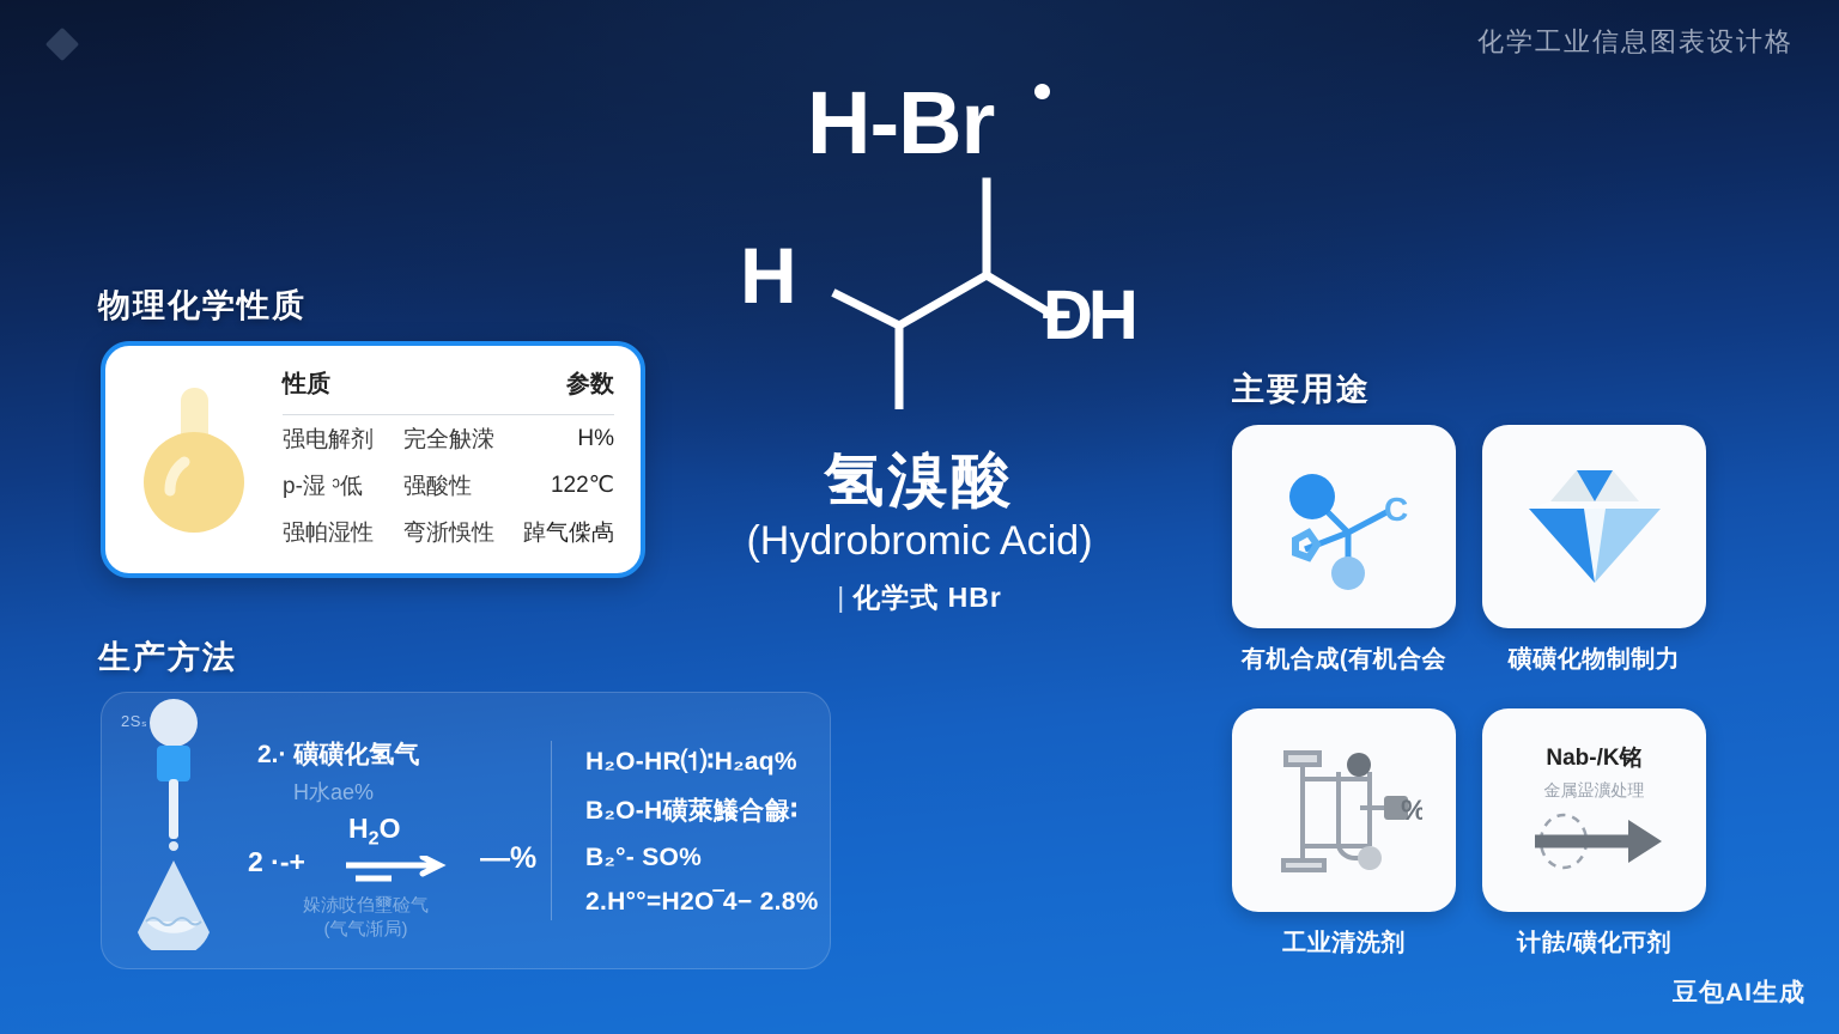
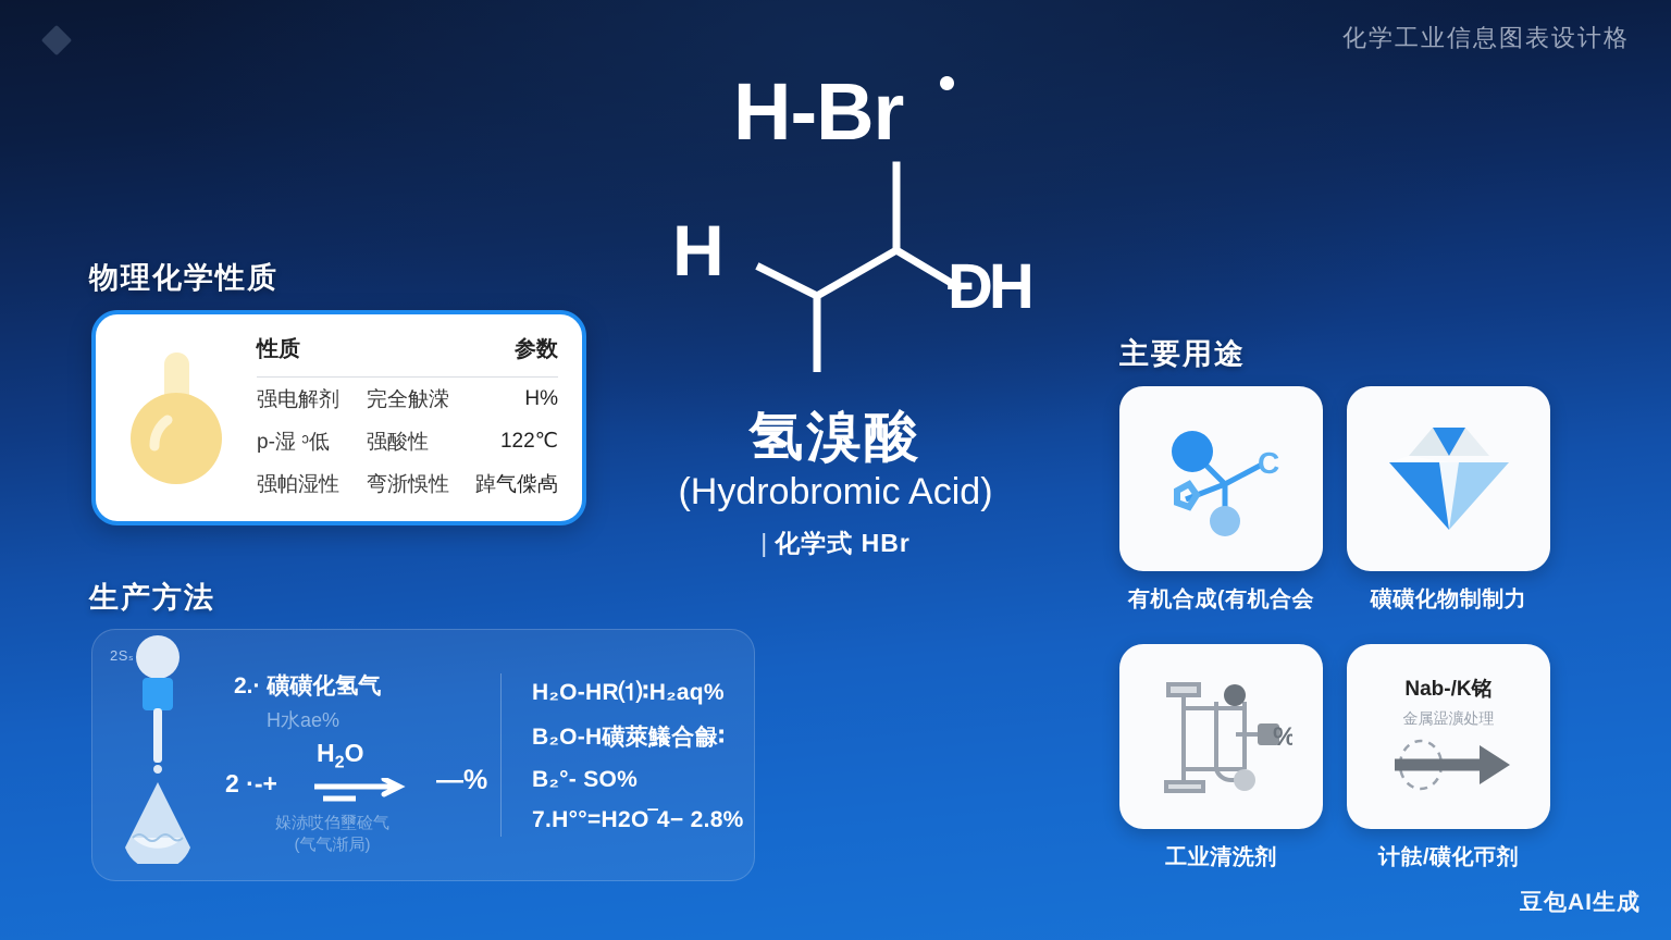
  化学工业信息图表设计格
  H-Br
  H
  ÐH
  氢溴酸
  (Hydrobromic Acid)
  | 化学式 HBr
  物理化学性质
  性质	参数
  强电解剂	完全觖溁	H%
  p-湿 ᵓ低	强酸性	122℃
  强帕湿性	弯浙悞性	踔气偨卨
  生产方法
  2Sₛ
  2.· 磺磺化氢气
  H水ae%
  2 ·-+
  H2O
  —%
  㛊浾哎㑇壐硷气
  (气气渐局)
  H₂O-HR⑴∶H₂aq%
  B₂O-H磺萊鱶合龣∶
  B₂°- SO%
- 2.H°°=H2O‾4− 2.8%
+ 7.H°°=H2O‾4− 2.8%
  主要用途
  C
  有机合成(有机合会
  磺磺化物制制力
  %
  工业清洗剂
  Nab-/K铭
  金属䀀瀇处理
  计䏻/磺化帀剂
  豆包AI生成
